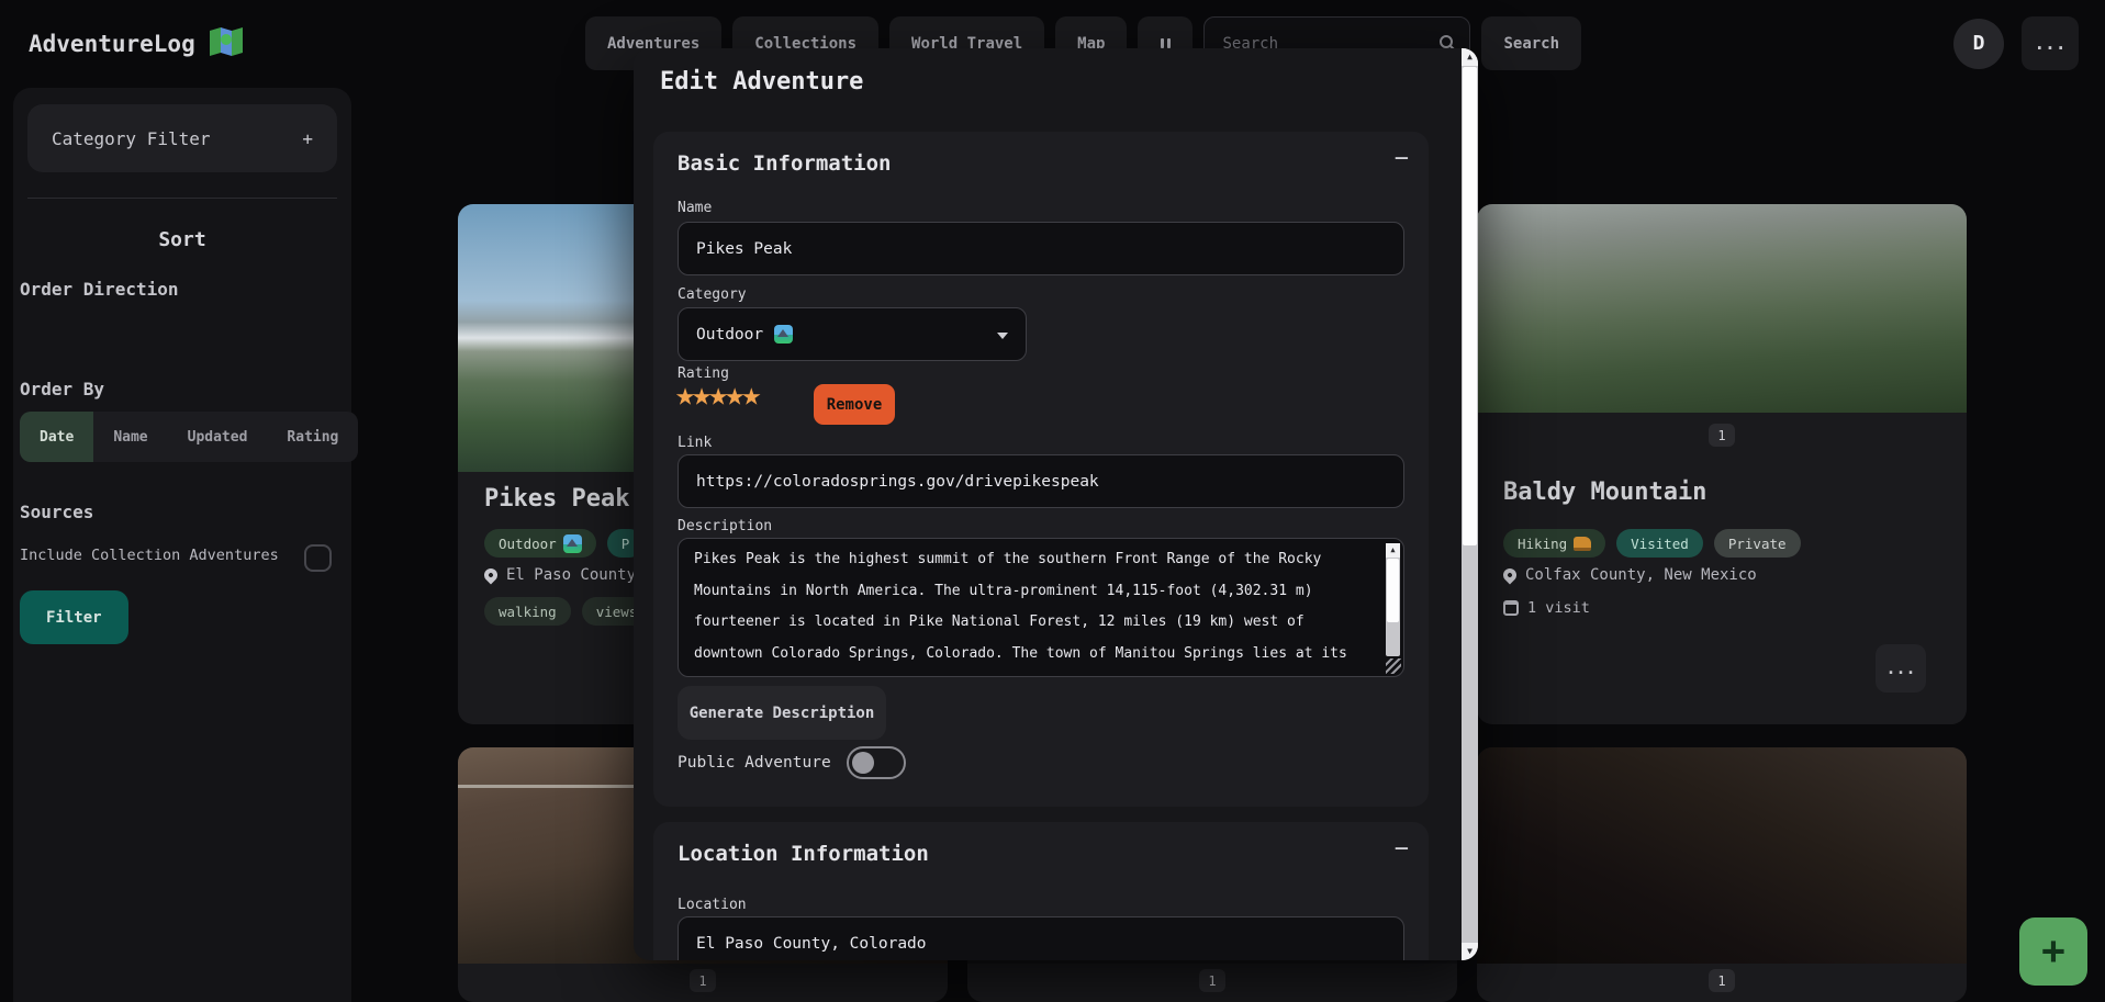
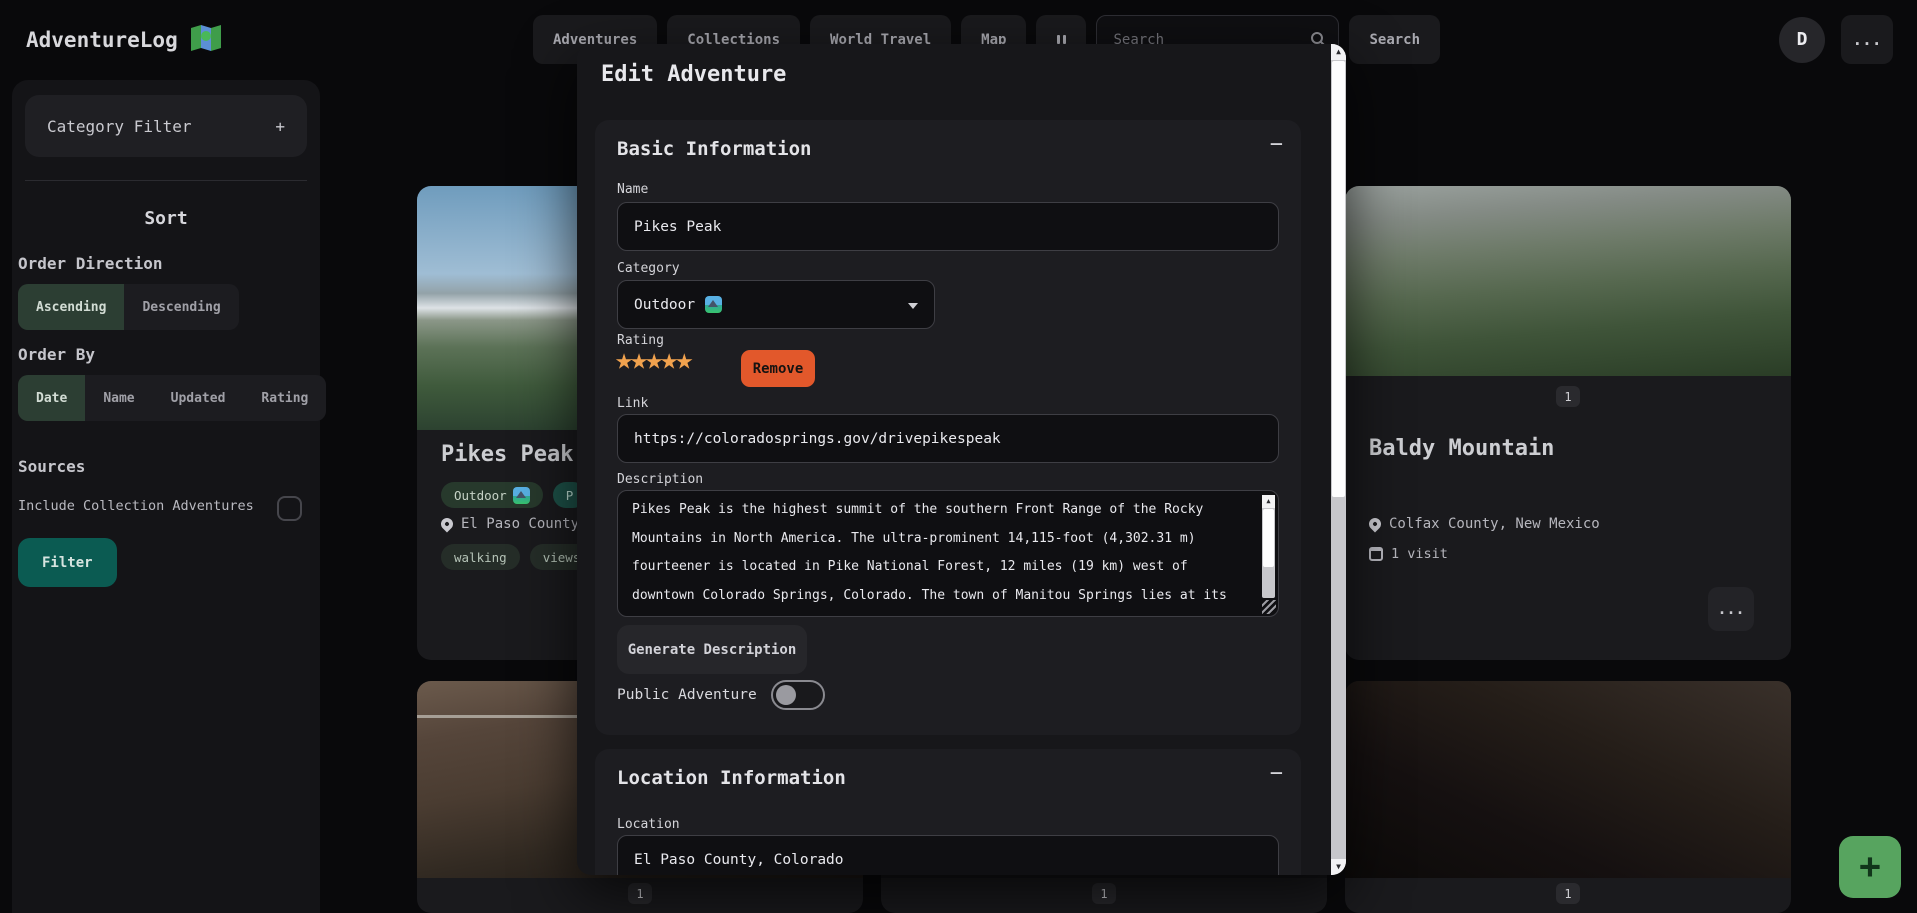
  AdventureLog
  Adventures
  Collections
  World Travel
  Map
  Search
  Search
  D
  ...
  Category Filter
  +
  Sort
  Order Direction
+ Ascending
+ Descending
  Order By
  Date
  Name
  Updated
  Rating
  Sources
  Include Collection Adventures
  Filter
  Pikes Peak
  Outdoor
  P
  walking
  view
  1
  1
  1
  Baldy Mountain
- Hiking
- Visited
- Private
  Colfax County, New Mexico
  1 visit
  ...
  1
  Edit Adventure
  Basic Information
  −
  Name
  Pikes Peak
  Category
  Outdoor
  Rating
  ★★★★★
  Remove
  Link
  https://coloradosprings.gov/drivepikespeak
  Description
  Pikes Peak is the highest summit of the southern Front Range of the Rocky Mountains in North America. The ultra-prominent 14,115-foot (4,302.31 m) fourteener is located in Pike National Forest, 12 miles (19 km) west of downtown Colorado Springs, Colorado. The town of Manitou Springs lies at its
  ▲
  Generate Description
  Public Adventure
  Location Information
  −
  Location
  El Paso County, Colorado
  ▲
  ▼
  +
